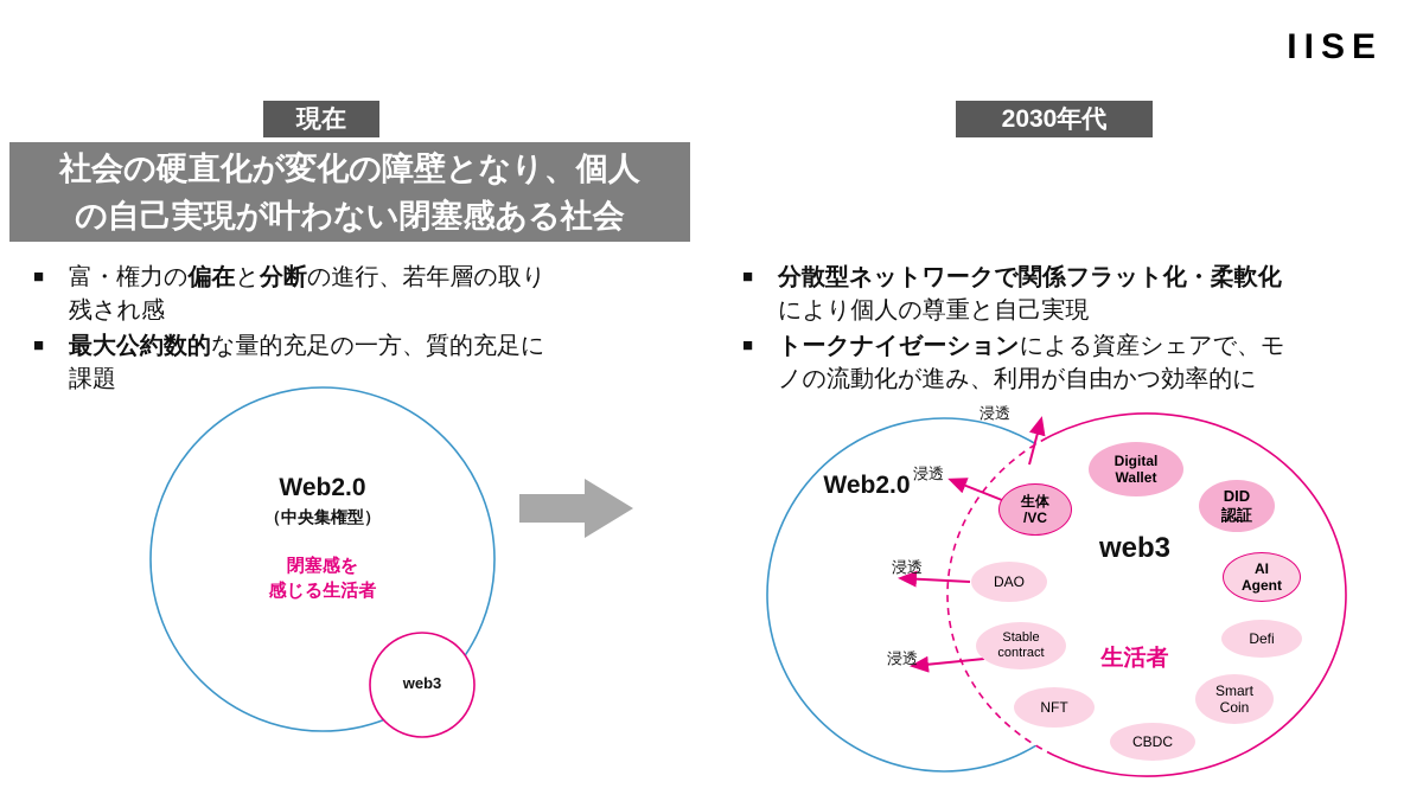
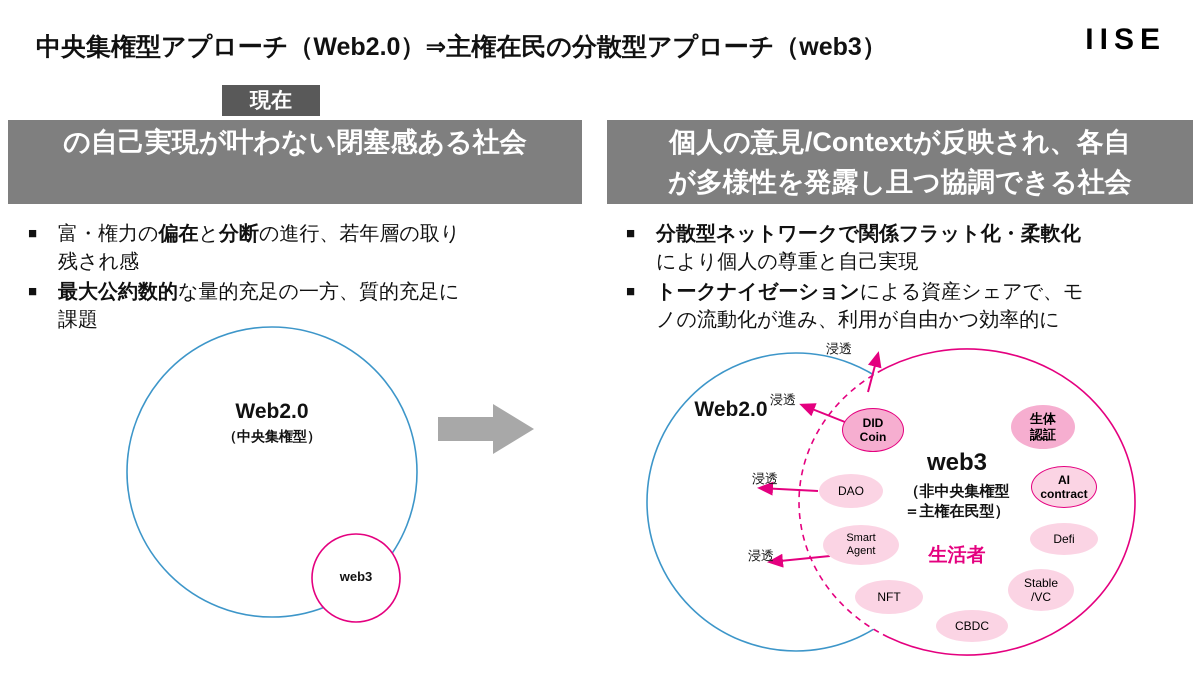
+ 中央集権型アプローチ（Web2.0）⇒主権在民の分散型アプローチ（web3）
  IISE
  現在
- 2030年代
- 社会の硬直化が変化の障壁となり、個人
  の自己実現が叶わない閉塞感ある社会
+ 個人の意見/Contextが反映され、各自
+ が多様性を発露し且つ協調できる社会
  ■
  富・権力の偏在と分断の進行、若年層の取り残され感
  ■
  最大公約数的な量的充足の一方、質的充足に課題
  ■
  分散型ネットワークで関係フラット化・柔軟化により個人の尊重と自己実現
  ■
  トークナイゼーションによる資産シェアで、モノの流動化が進み、利用が自由かつ効率的に
  Web2.0
  （中央集権型）
- 閉塞感を
- 感じる生活者
  web3
  Web2.0
  web3
+ （非中央集権型
+ ＝主権在民型）
  生活者
  浸透
  浸透
  浸透
  浸透
- Digital
- Wallet
- DID
+ 生体
  認証
  AI
- Agent
+ contract
  Defi
- Smart
+ Stable
- Coin
+ /VC
  CBDC
  NFT
- Stable
+ Smart
- contract
+ Agent
  DAO
- 生体
+ DID
- /VC
+ Coin
